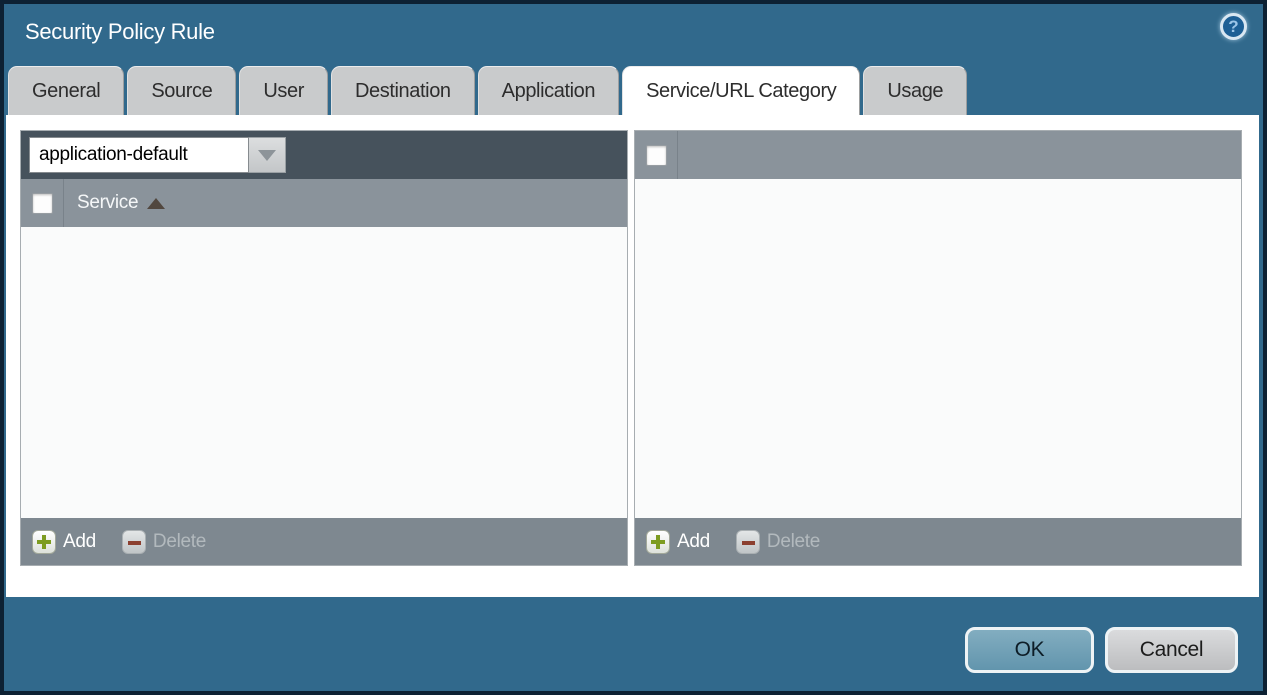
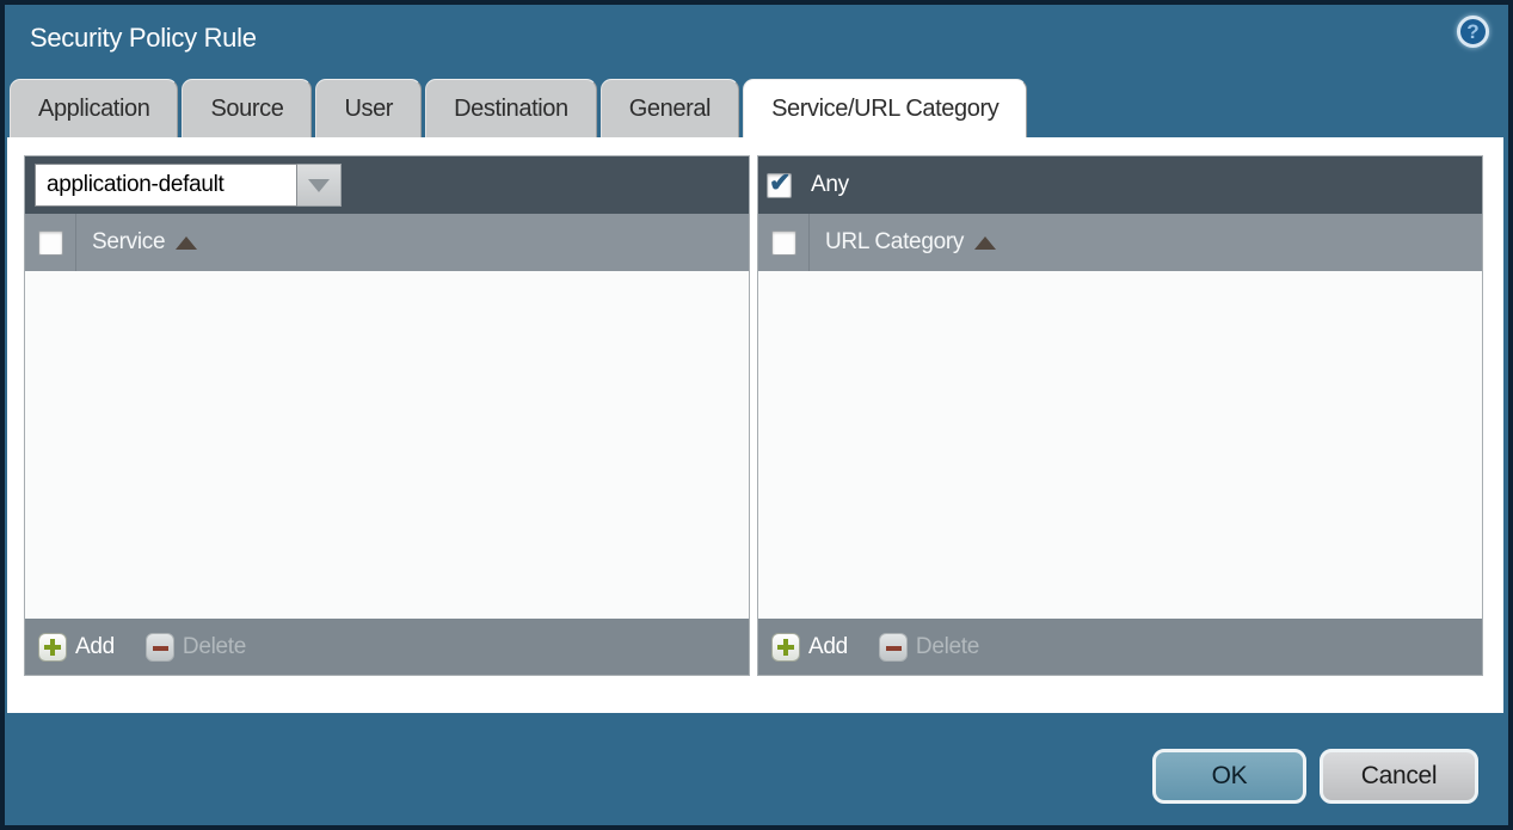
  Security Policy Rule
  ?
- General
+ Application
  Source
  User
  Destination
- Application
+ General
  Service/URL Category
- Usage
  application-default
  Service
  Add
  Delete
+ Any
+ URL Category
  Add
  Delete
  OK
  Cancel
